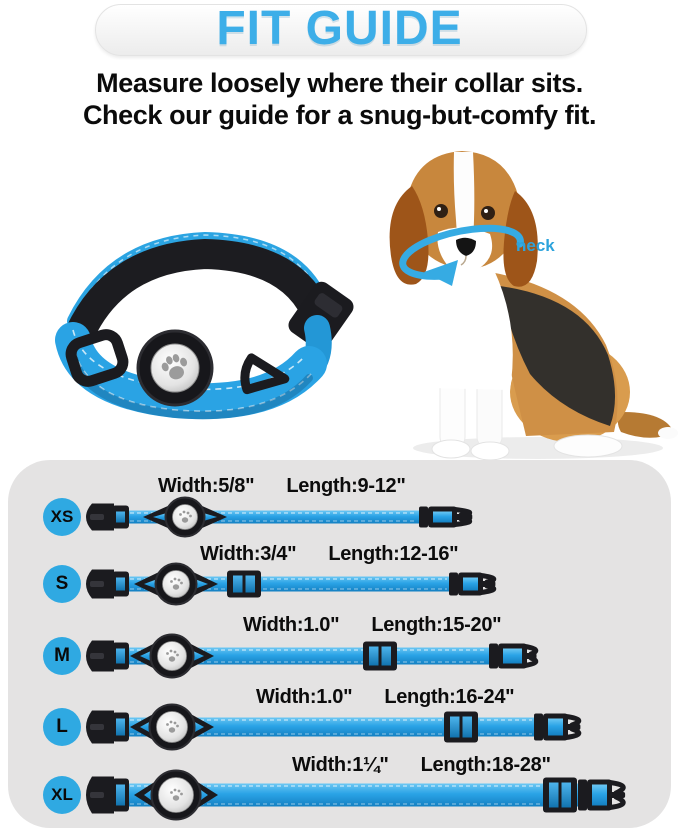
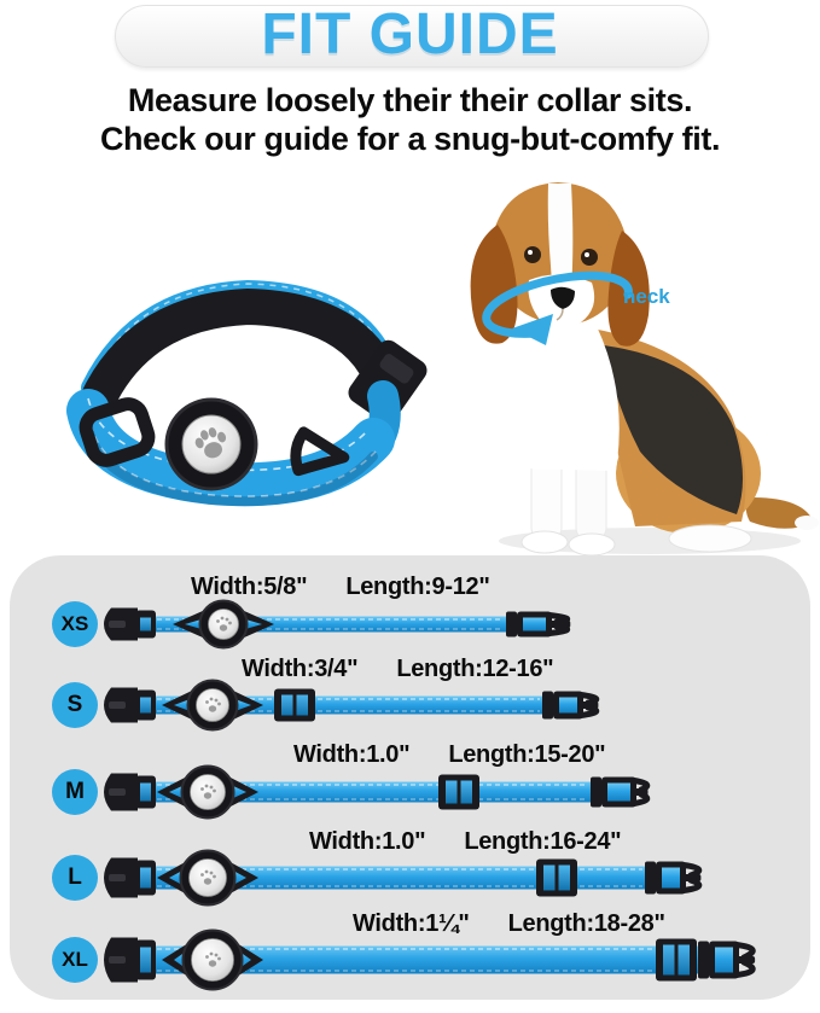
  FIT GUIDE
- Measure loosely where their collar sits.
+ Measure loosely their their collar sits.
  Check our guide for a snug-but-comfy fit.
  neck
  XS
  Width:5/8"
  Length:9-12"
  S
  Width:3/4"
  Length:12-16"
  M
  Width:1.0"
  Length:15-20"
  L
  Width:1.0"
  Length:16-24"
  XL
  Width:1¼"
  Length:18-28"
